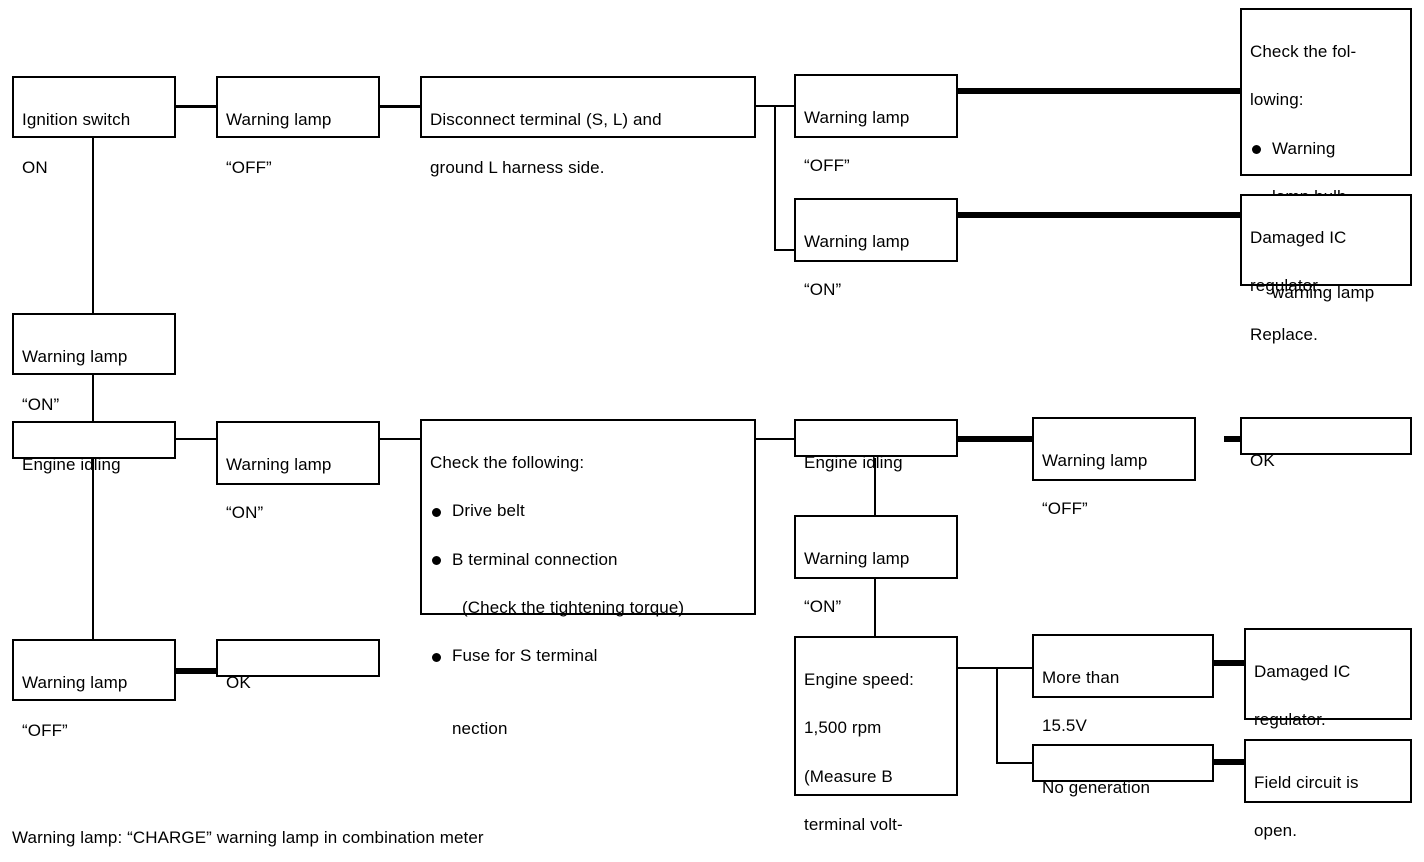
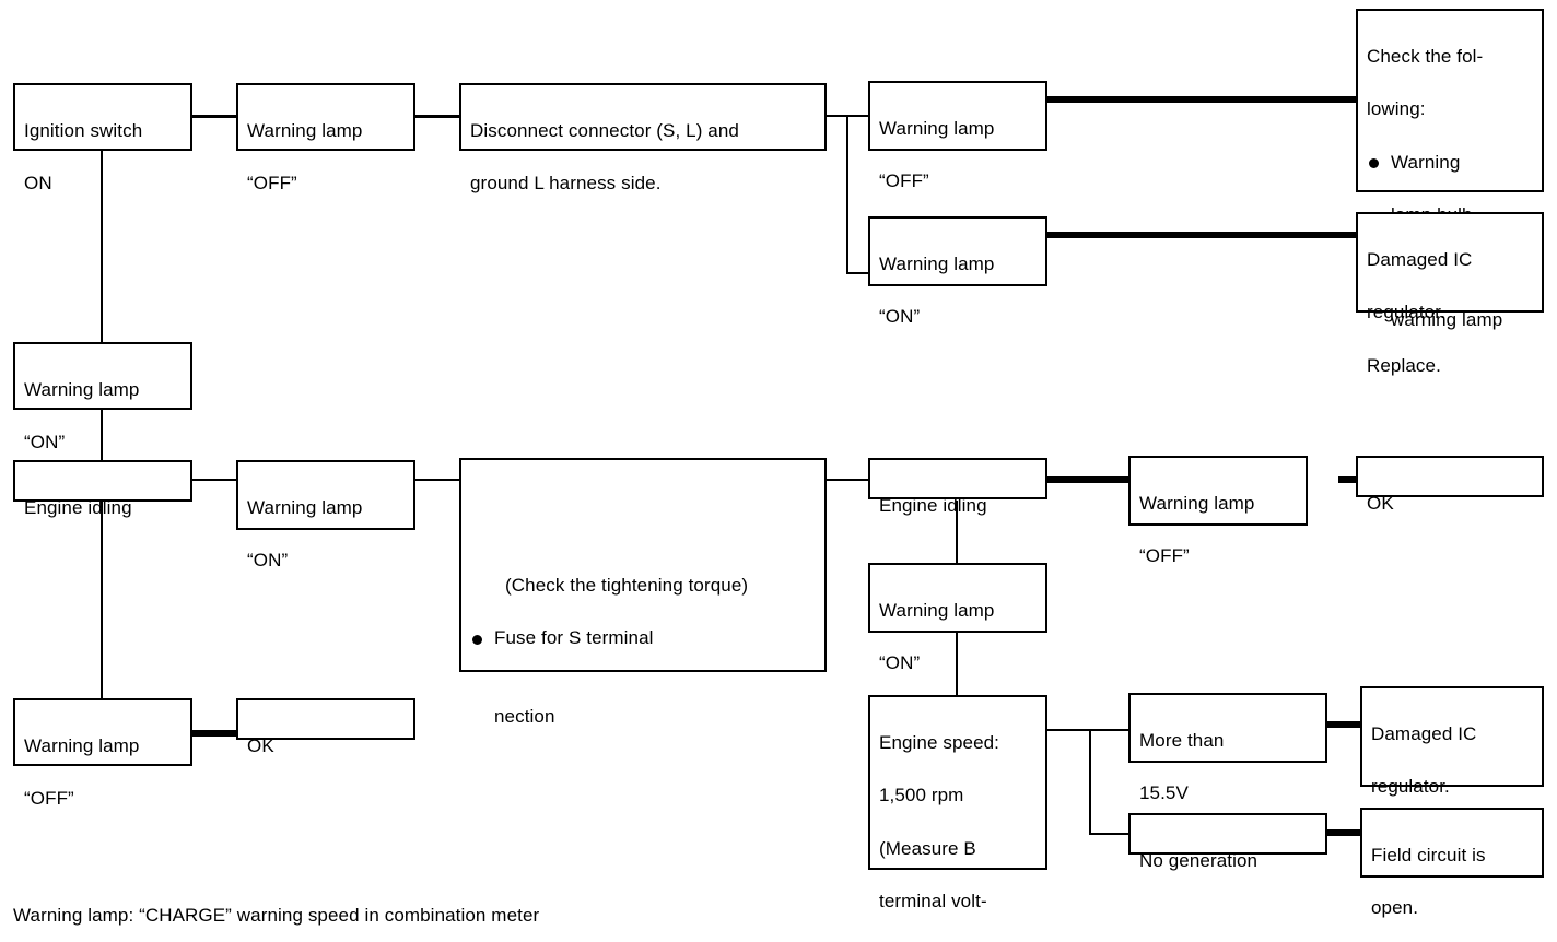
  Ignition switch
  ON
  Warning lamp
  “OFF”
- Disconnect terminal (S, L) and
+ Disconnect connector (S, L) and
  ground L harness side.
  Warning lamp
  “OFF”
  Warning lamp
  “ON”
  Check the fol-
  lowing:
  Warning
  warning lamp
  Damaged IC
  regulator.
  Replace.
  Warning lamp
  “ON”
  Engine idling
  Warning lamp
  “ON”
- Check the following:
- Drive belt
- B terminal connection
  (Check the tightening torque)
  Fuse for S terminal
  nection
  Engine idling
  Warning lamp
  “OFF”
  OK
  Warning lamp
  “ON”
  Warning lamp
  “OFF”
  OK
  Engine speed:
  1,500 rpm
  (Measure B
  terminal volt-
  More than
  15.5V
  Damaged IC
  regulator.
  No generation
  Field circuit is
  open.
- Warning lamp: “CHARGE” warning lamp in combination meter
+ Warning lamp: “CHARGE” warning speed in combination meter
